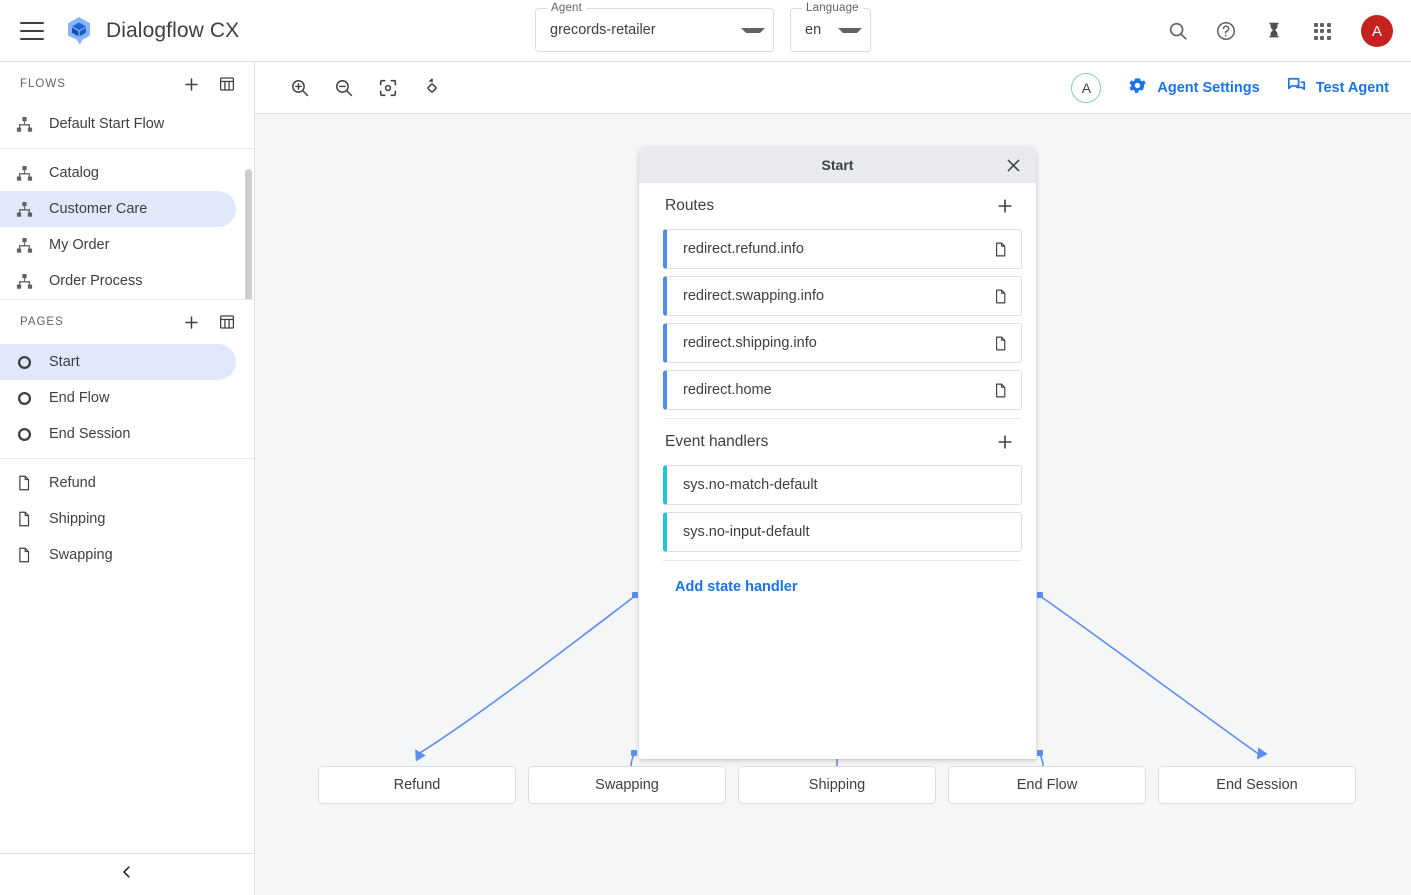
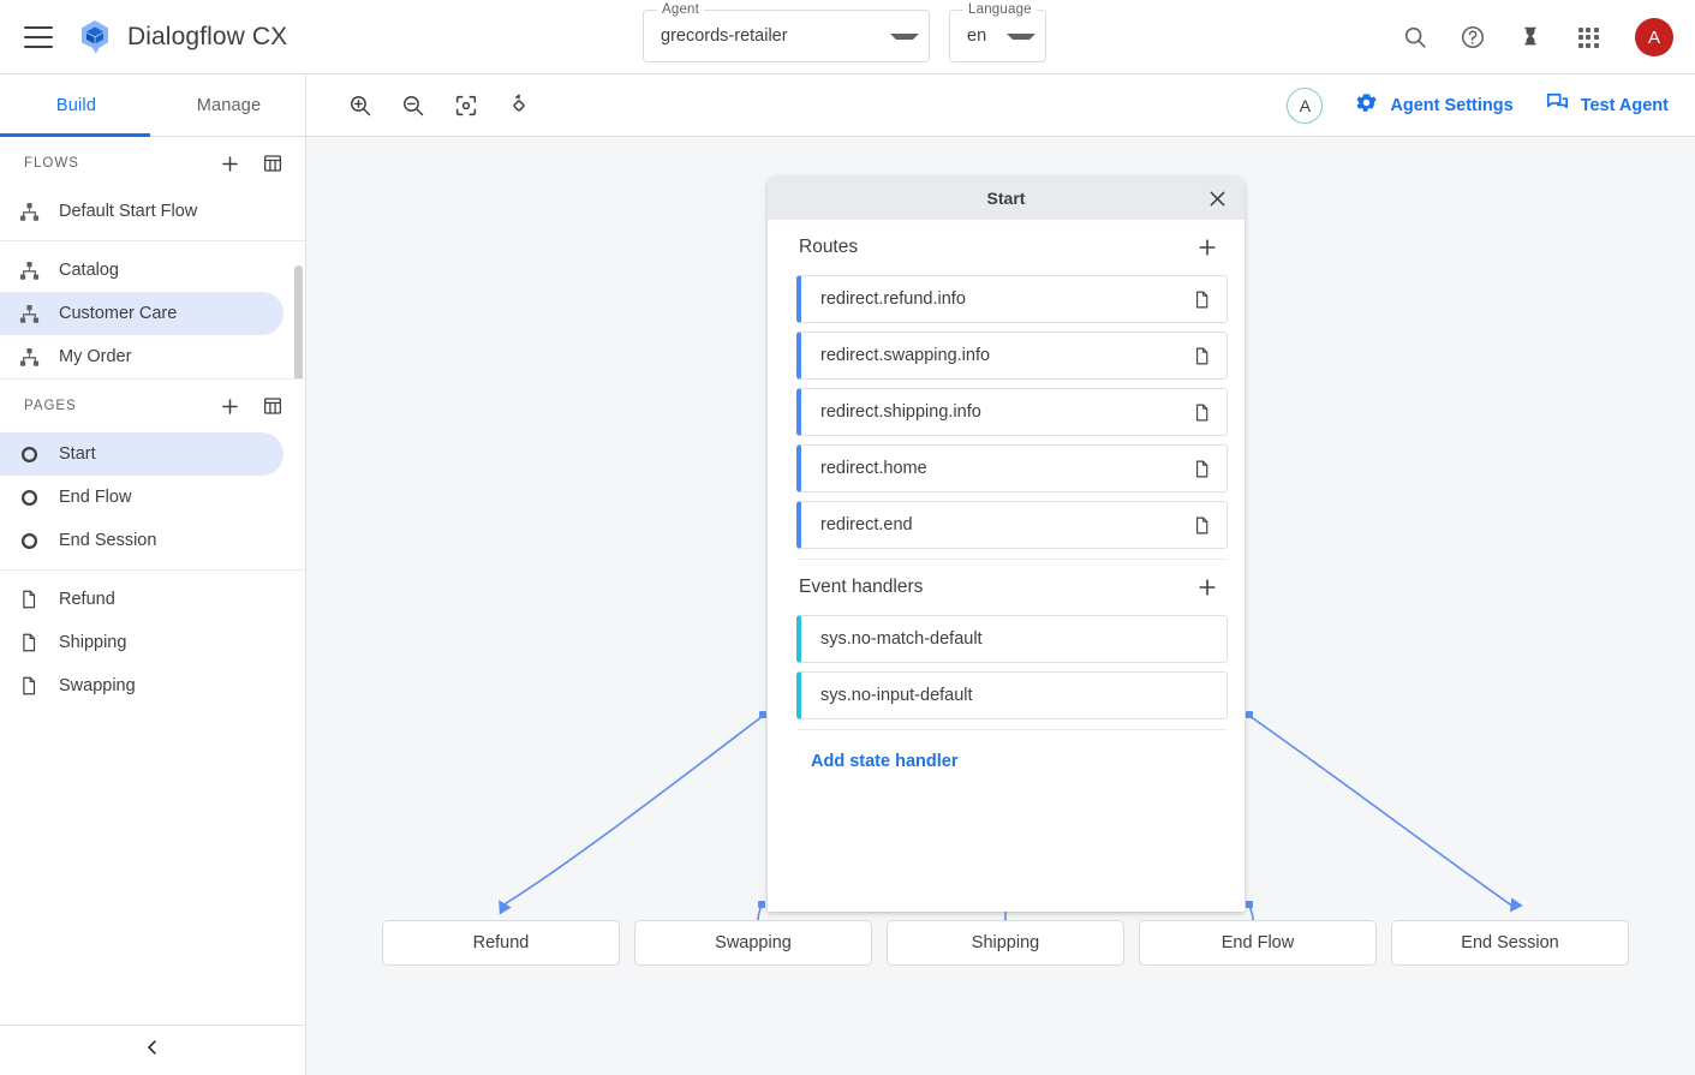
  Dialogflow CX
  Agent
  grecords-retailer
  Language
  en
  A
+ Build
+ Manage
  FLOWS
  Default Start Flow
  Catalog
  Customer Care
  My Order
- Order Process
  PAGES
  Start
  End Flow
  End Session
  Refund
  Shipping
  Swapping
  A
  Agent Settings
  Test Agent
  Start
  Routes
  redirect.refund.info
  redirect.swapping.info
  redirect.shipping.info
  redirect.home
+ redirect.end
  Event handlers
  sys.no-match-default
  sys.no-input-default
  Add state handler
  Refund
  Swapping
  Shipping
  End Flow
  End Session
